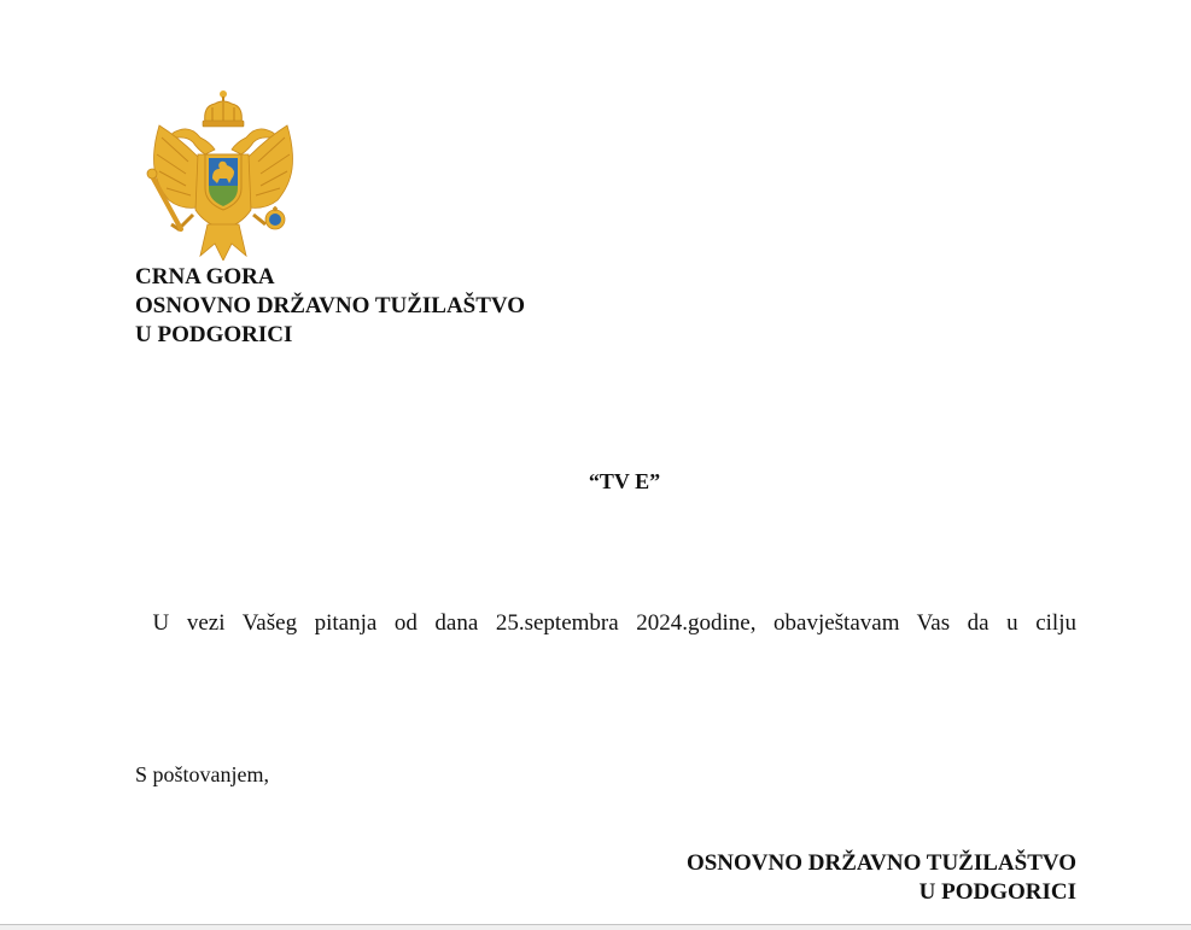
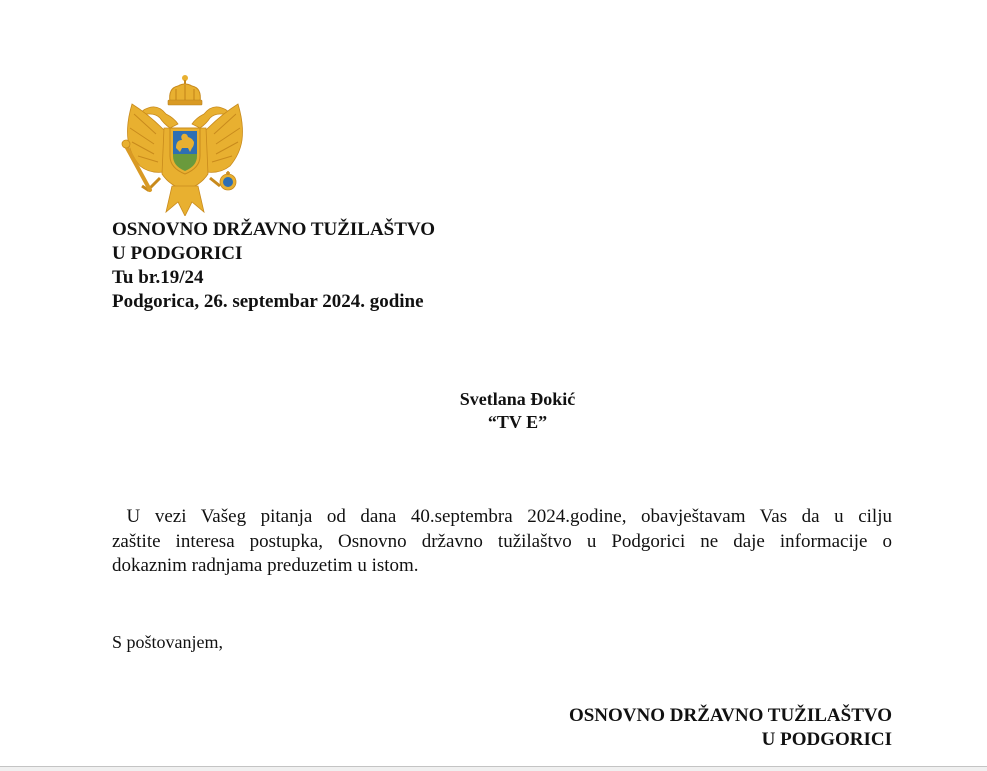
- CRNA GORA
  OSNOVNO DRŽAVNO TUŽILAŠTVO
  U PODGORICI
+ Tu br.19/24
+ Podgorica, 26. septembar 2024. godine
+ Svetlana Đokić
  “TV E”
- U vezi Vašeg pitanja od dana 25.septembra 2024.godine, obavještavam Vas da u cilju
+ U vezi Vašeg pitanja od dana 40.septembra 2024.godine, obavještavam Vas da u cilju
+ zaštite interesa postupka, Osnovno državno tužilaštvo u Podgorici ne daje informacije o
+ dokaznim radnjama preduzetim u istom.
  S poštovanjem,
  OSNOVNO DRŽAVNO TUŽILAŠTVO
  U PODGORICI
